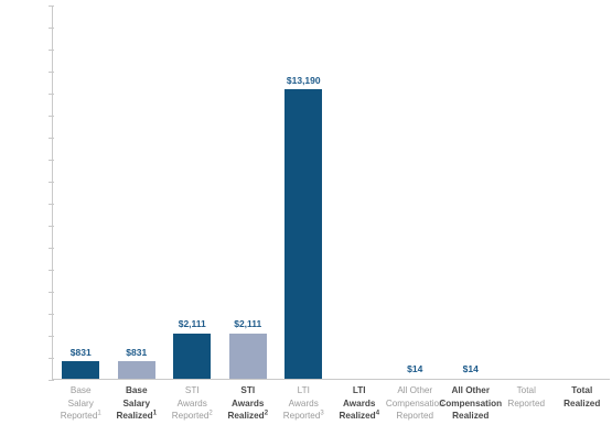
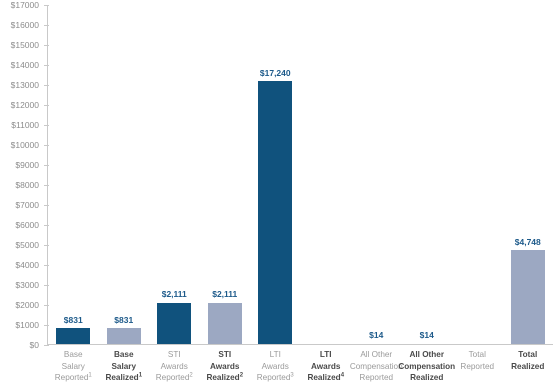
+ $0
+ $1000
+ $2000
+ $3000
+ $4000
+ $5000
+ $6000
+ $7000
+ $8000
+ $9000
+ $10000
+ $11000
+ $12000
+ $13000
+ $14000
+ $15000
+ $16000
+ $17000
  $831
  $831
  $2,111
  $2,111
- $13,190
+ $17,240
  $14
  $14
+ $4,748
  Base
  Salary
  Reported
  Base
  Salary
  Realized
  STI
  Awards
  Reported
  STI
  Awards
  Realized
  LTI
  Awards
  Reported
  LTI
  Awards
  Realized
  All Other
  Compensation
  Reported
  All Other
  Compensation
  Realized
  Total
  Reported
  Total
  Realized
